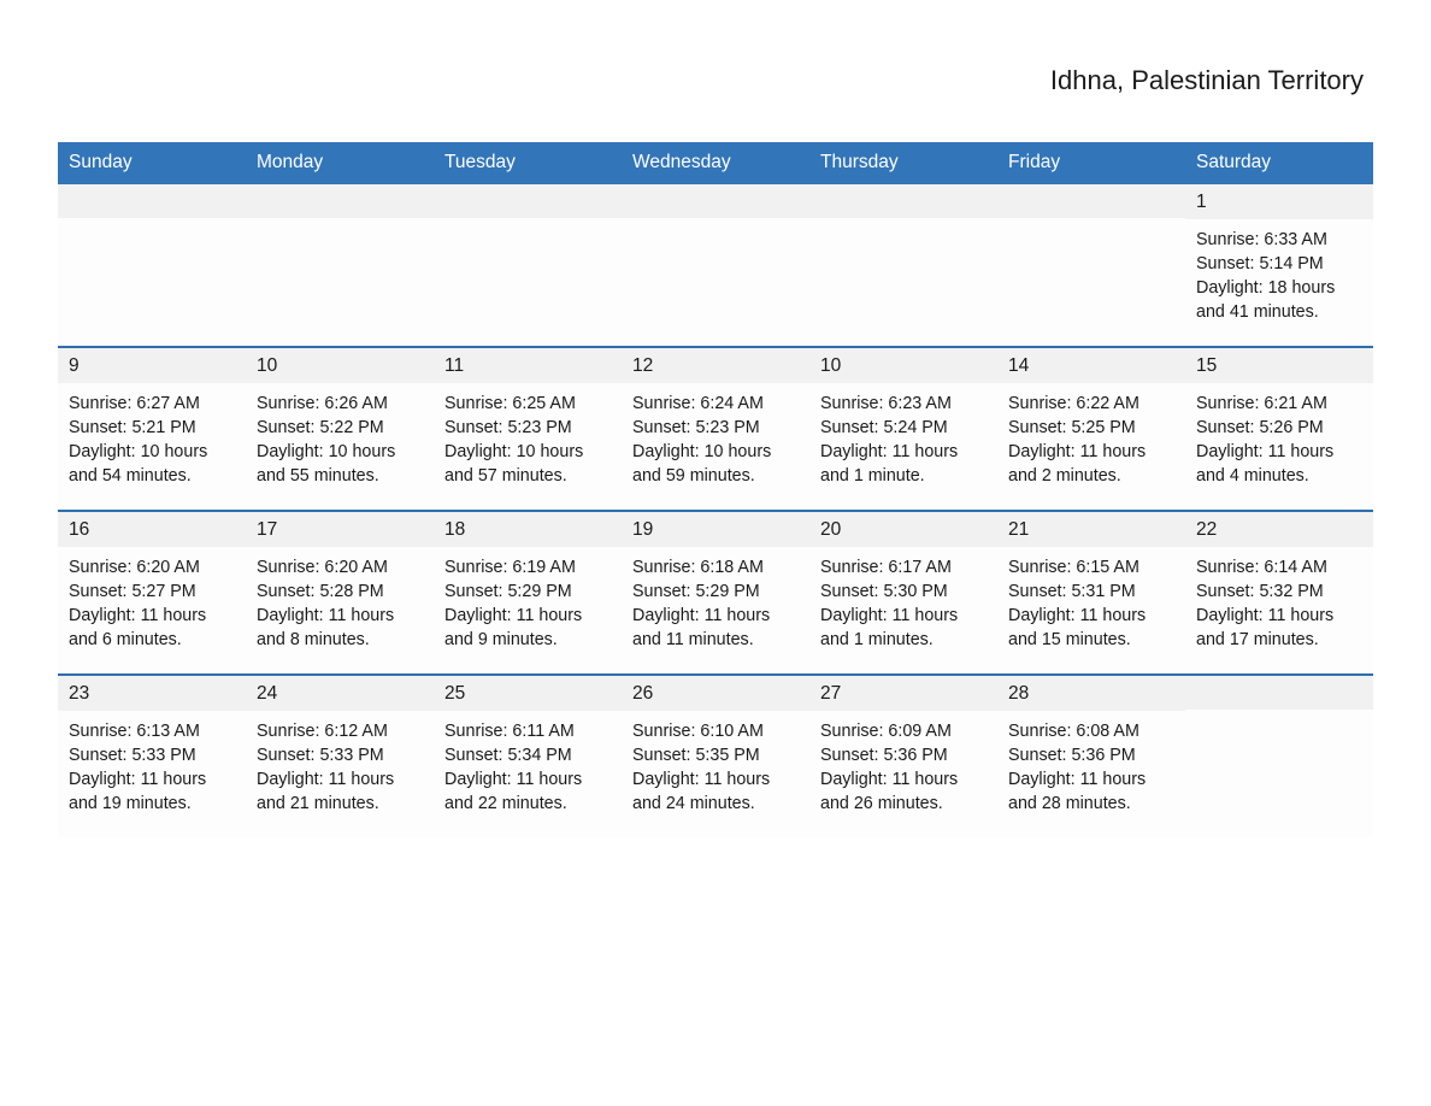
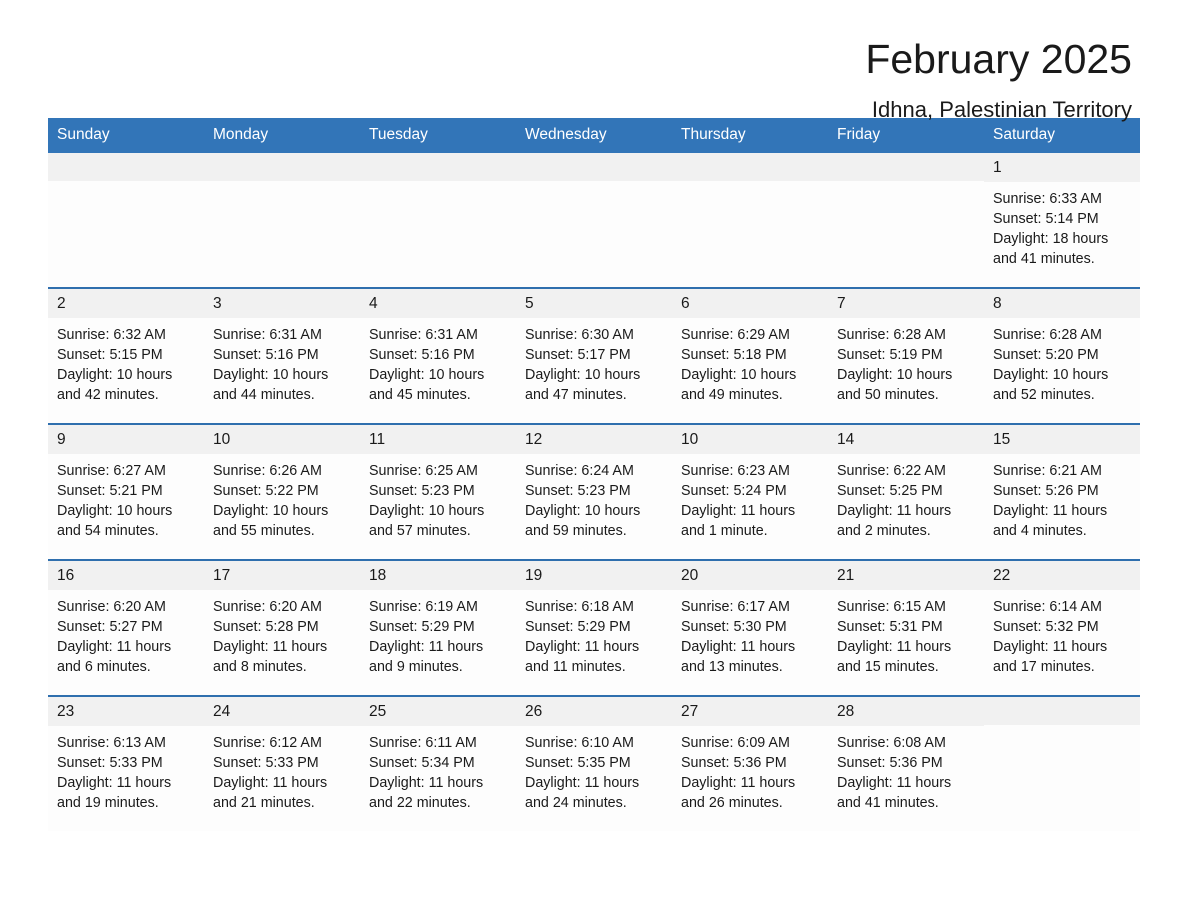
+ February 2025
  Idhna, Palestinian Territory
  Sunday	Monday	Tuesday	Wednesday	Thursday	Friday	Saturday
  						1Sunrise: 6:33 AMSunset: 5:14 PMDaylight: 18 hours and 41 minutes.
+ 2Sunrise: 6:32 AMSunset: 5:15 PMDaylight: 10 hours and 42 minutes.	3Sunrise: 6:31 AMSunset: 5:16 PMDaylight: 10 hours and 44 minutes.	4Sunrise: 6:31 AMSunset: 5:16 PMDaylight: 10 hours and 45 minutes.	5Sunrise: 6:30 AMSunset: 5:17 PMDaylight: 10 hours and 47 minutes.	6Sunrise: 6:29 AMSunset: 5:18 PMDaylight: 10 hours and 49 minutes.	7Sunrise: 6:28 AMSunset: 5:19 PMDaylight: 10 hours and 50 minutes.	8Sunrise: 6:28 AMSunset: 5:20 PMDaylight: 10 hours and 52 minutes.
  9Sunrise: 6:27 AMSunset: 5:21 PMDaylight: 10 hours and 54 minutes.	10Sunrise: 6:26 AMSunset: 5:22 PMDaylight: 10 hours and 55 minutes.	11Sunrise: 6:25 AMSunset: 5:23 PMDaylight: 10 hours and 57 minutes.	12Sunrise: 6:24 AMSunset: 5:23 PMDaylight: 10 hours and 59 minutes.	10Sunrise: 6:23 AMSunset: 5:24 PMDaylight: 11 hours and 1 minute.	14Sunrise: 6:22 AMSunset: 5:25 PMDaylight: 11 hours and 2 minutes.	15Sunrise: 6:21 AMSunset: 5:26 PMDaylight: 11 hours and 4 minutes.
- 16Sunrise: 6:20 AMSunset: 5:27 PMDaylight: 11 hours and 6 minutes.	17Sunrise: 6:20 AMSunset: 5:28 PMDaylight: 11 hours and 8 minutes.	18Sunrise: 6:19 AMSunset: 5:29 PMDaylight: 11 hours and 9 minutes.	19Sunrise: 6:18 AMSunset: 5:29 PMDaylight: 11 hours and 11 minutes.	20Sunrise: 6:17 AMSunset: 5:30 PMDaylight: 11 hours and 1 minutes.	21Sunrise: 6:15 AMSunset: 5:31 PMDaylight: 11 hours and 15 minutes.	22Sunrise: 6:14 AMSunset: 5:32 PMDaylight: 11 hours and 17 minutes.
+ 16Sunrise: 6:20 AMSunset: 5:27 PMDaylight: 11 hours and 6 minutes.	17Sunrise: 6:20 AMSunset: 5:28 PMDaylight: 11 hours and 8 minutes.	18Sunrise: 6:19 AMSunset: 5:29 PMDaylight: 11 hours and 9 minutes.	19Sunrise: 6:18 AMSunset: 5:29 PMDaylight: 11 hours and 11 minutes.	20Sunrise: 6:17 AMSunset: 5:30 PMDaylight: 11 hours and 13 minutes.	21Sunrise: 6:15 AMSunset: 5:31 PMDaylight: 11 hours and 15 minutes.	22Sunrise: 6:14 AMSunset: 5:32 PMDaylight: 11 hours and 17 minutes.
- 23Sunrise: 6:13 AMSunset: 5:33 PMDaylight: 11 hours and 19 minutes.	24Sunrise: 6:12 AMSunset: 5:33 PMDaylight: 11 hours and 21 minutes.	25Sunrise: 6:11 AMSunset: 5:34 PMDaylight: 11 hours and 22 minutes.	26Sunrise: 6:10 AMSunset: 5:35 PMDaylight: 11 hours and 24 minutes.	27Sunrise: 6:09 AMSunset: 5:36 PMDaylight: 11 hours and 26 minutes.	28Sunrise: 6:08 AMSunset: 5:36 PMDaylight: 11 hours and 28 minutes.
+ 23Sunrise: 6:13 AMSunset: 5:33 PMDaylight: 11 hours and 19 minutes.	24Sunrise: 6:12 AMSunset: 5:33 PMDaylight: 11 hours and 21 minutes.	25Sunrise: 6:11 AMSunset: 5:34 PMDaylight: 11 hours and 22 minutes.	26Sunrise: 6:10 AMSunset: 5:35 PMDaylight: 11 hours and 24 minutes.	27Sunrise: 6:09 AMSunset: 5:36 PMDaylight: 11 hours and 26 minutes.	28Sunrise: 6:08 AMSunset: 5:36 PMDaylight: 11 hours and 41 minutes.
